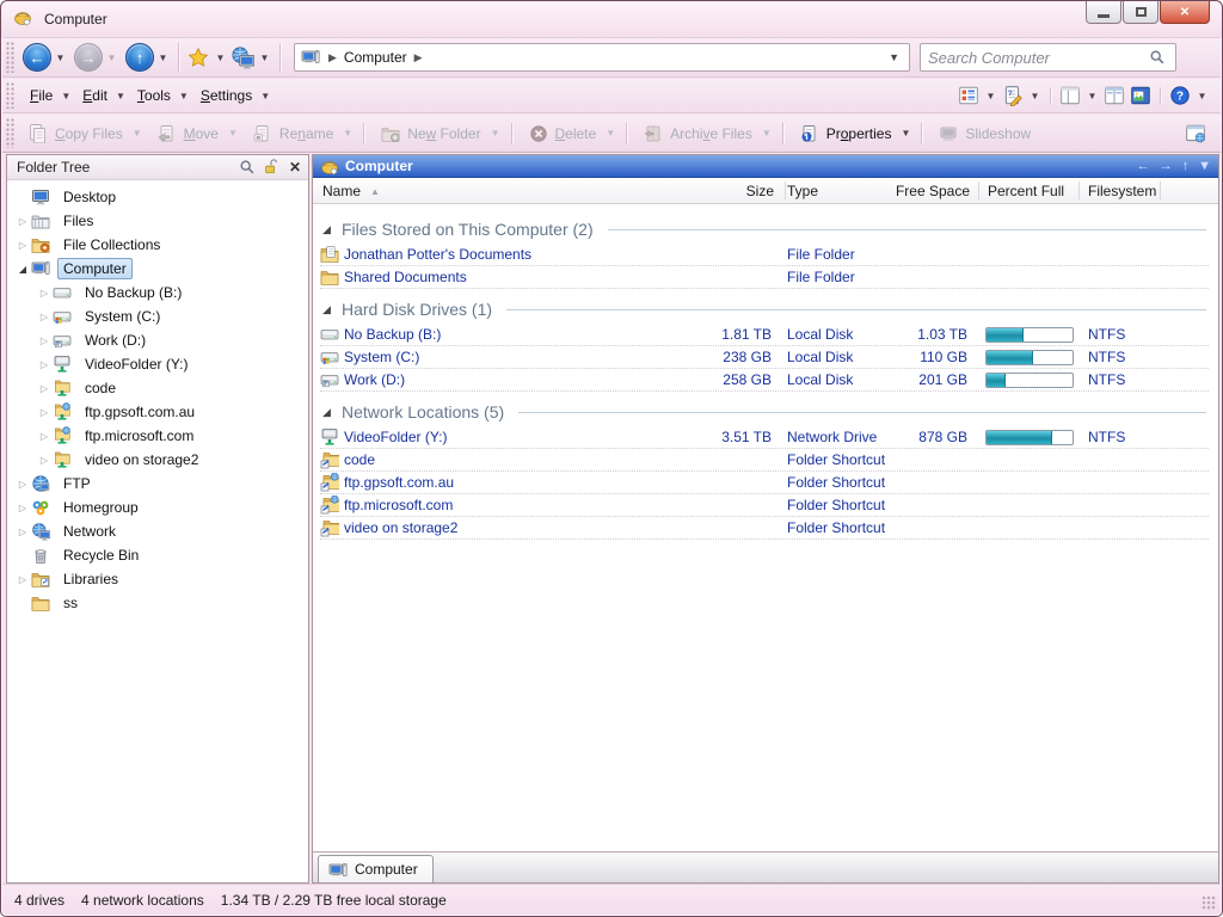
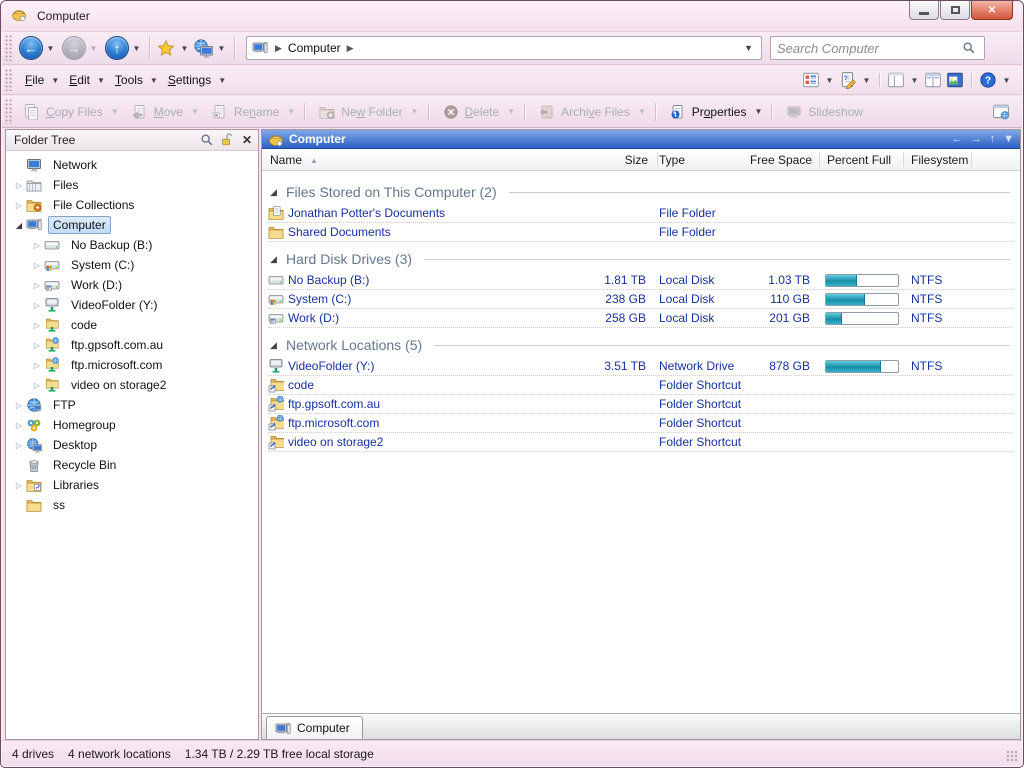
  Computer
  ✕
  ←
  ▼
  →
  ▼
  ↑
  ▼
  ▼
  ▼
  ▶
  Computer
  ▶
  ▼
  Search Computer
  File
  ▼
  Edit
  ▼
  Tools
  ▼
  Settings
  ▼
  ▼
  ▼
  ▼
  ?
  ▼
  Copy Files
  ▼
  Move
  ▼
  Rename
  ▼
  New Folder
  ▼
  Delete
  ▼
  Archive Files
  ▼
  Properties
  ▼
  Slideshow
  Folder Tree
  ✕
- Desktop
+ Network
  ▷
  Files
  ▷
  File Collections
  ◢
  Computer
  ▷
  No Backup (B:)
  ▷
  System (C:)
  ▷
  Work (D:)
  ▷
  VideoFolder (Y:)
  ▷
  code
  ▷
  ftp.gpsoft.com.au
  ▷
  ftp.microsoft.com
  ▷
  video on storage2
  ▷
  FTP
  ▷
  Homegroup
  ▷
- Network
+ Desktop
  Recycle Bin
  ▷
  Libraries
  ss
  Computer
  ←
  →
  ↑
  ▼
  Name
  ▲
  Size
  Type
  Free Space
  Percent Full
  Filesystem
  ◢
  Files Stored on This Computer (2)
  Jonathan Potter's Documents
  File Folder
  Shared Documents
  File Folder
  ◢
- Hard Disk Drives (1)
+ Hard Disk Drives (3)
  No Backup (B:)
  1.81 TB
  Local Disk
  1.03 TB
  NTFS
  System (C:)
  238 GB
  Local Disk
  110 GB
  NTFS
  Work (D:)
  258 GB
  Local Disk
  201 GB
  NTFS
  ◢
  Network Locations (5)
  VideoFolder (Y:)
  3.51 TB
  Network Drive
  878 GB
  NTFS
  code
  Folder Shortcut
  ftp.gpsoft.com.au
  Folder Shortcut
  ftp.microsoft.com
  Folder Shortcut
  video on storage2
  Folder Shortcut
  Computer
  4 drives 4 network locations 1.34 TB / 2.29 TB free local storage
